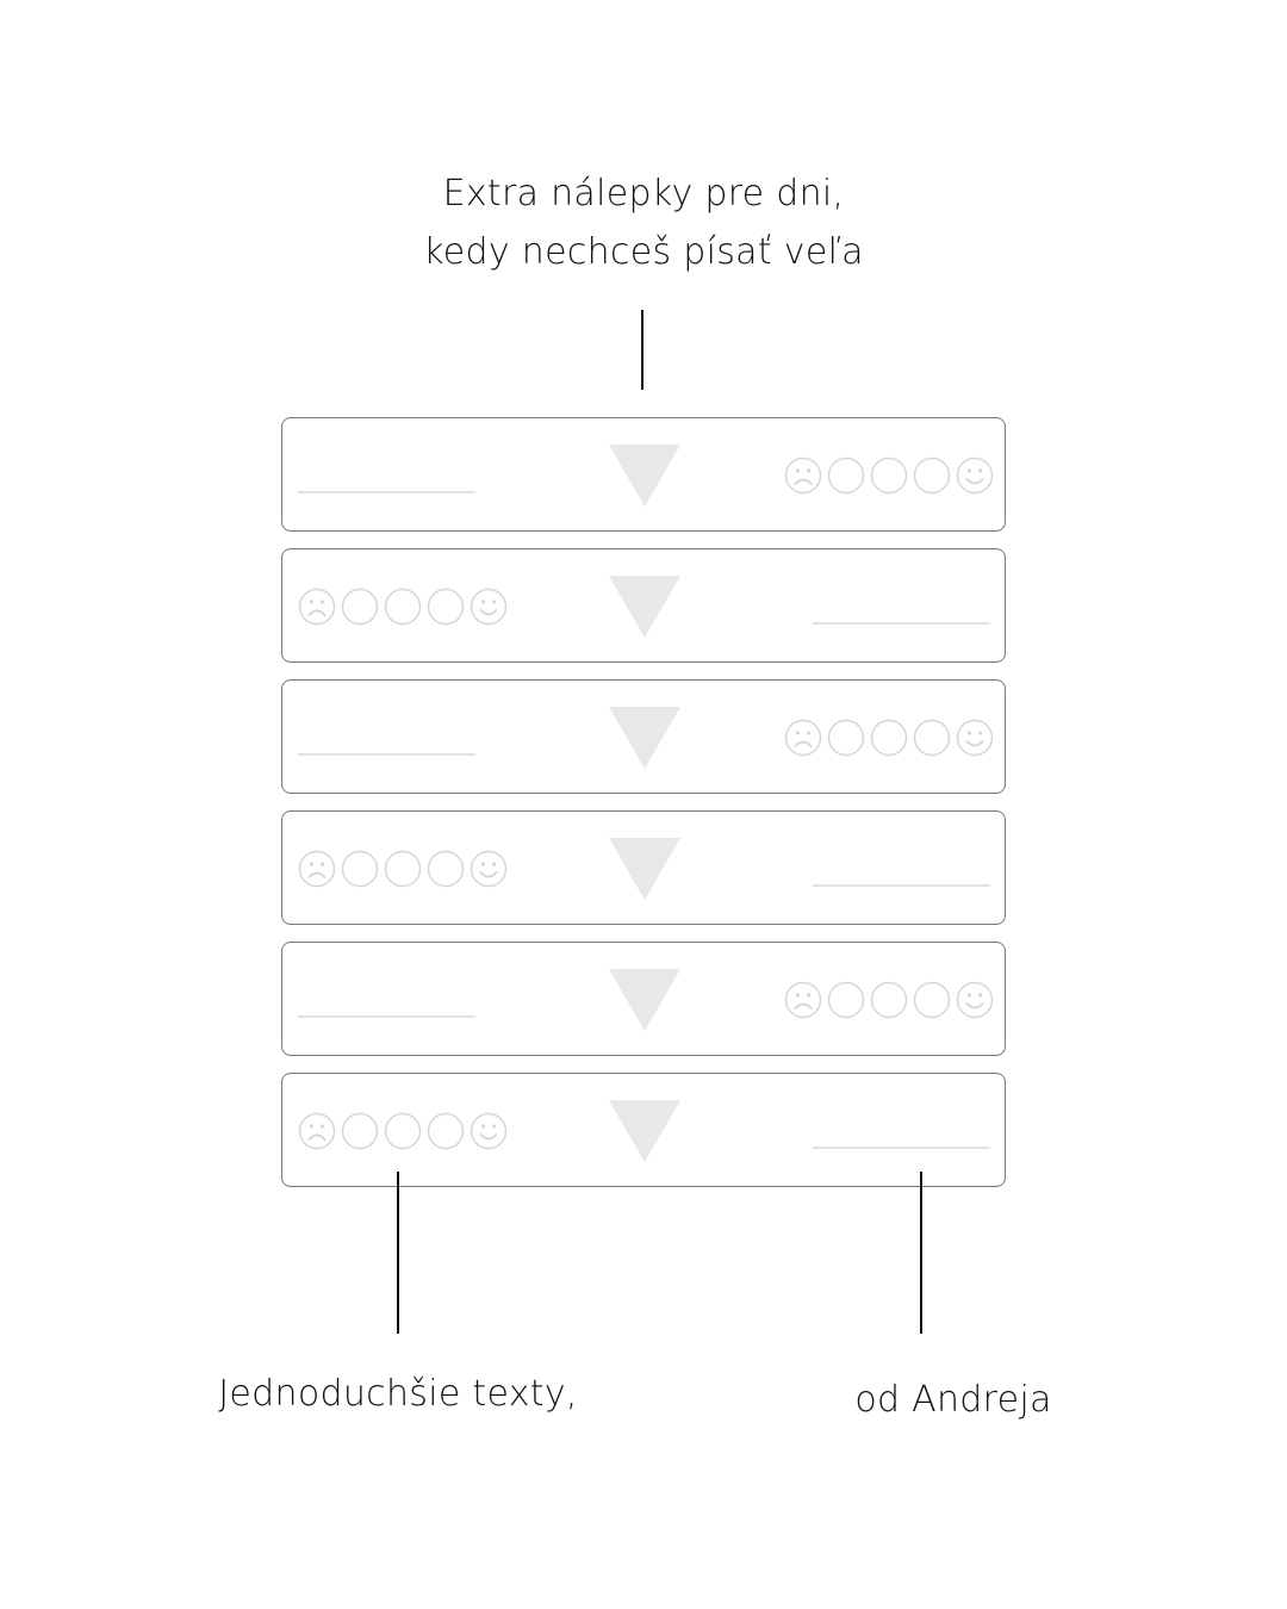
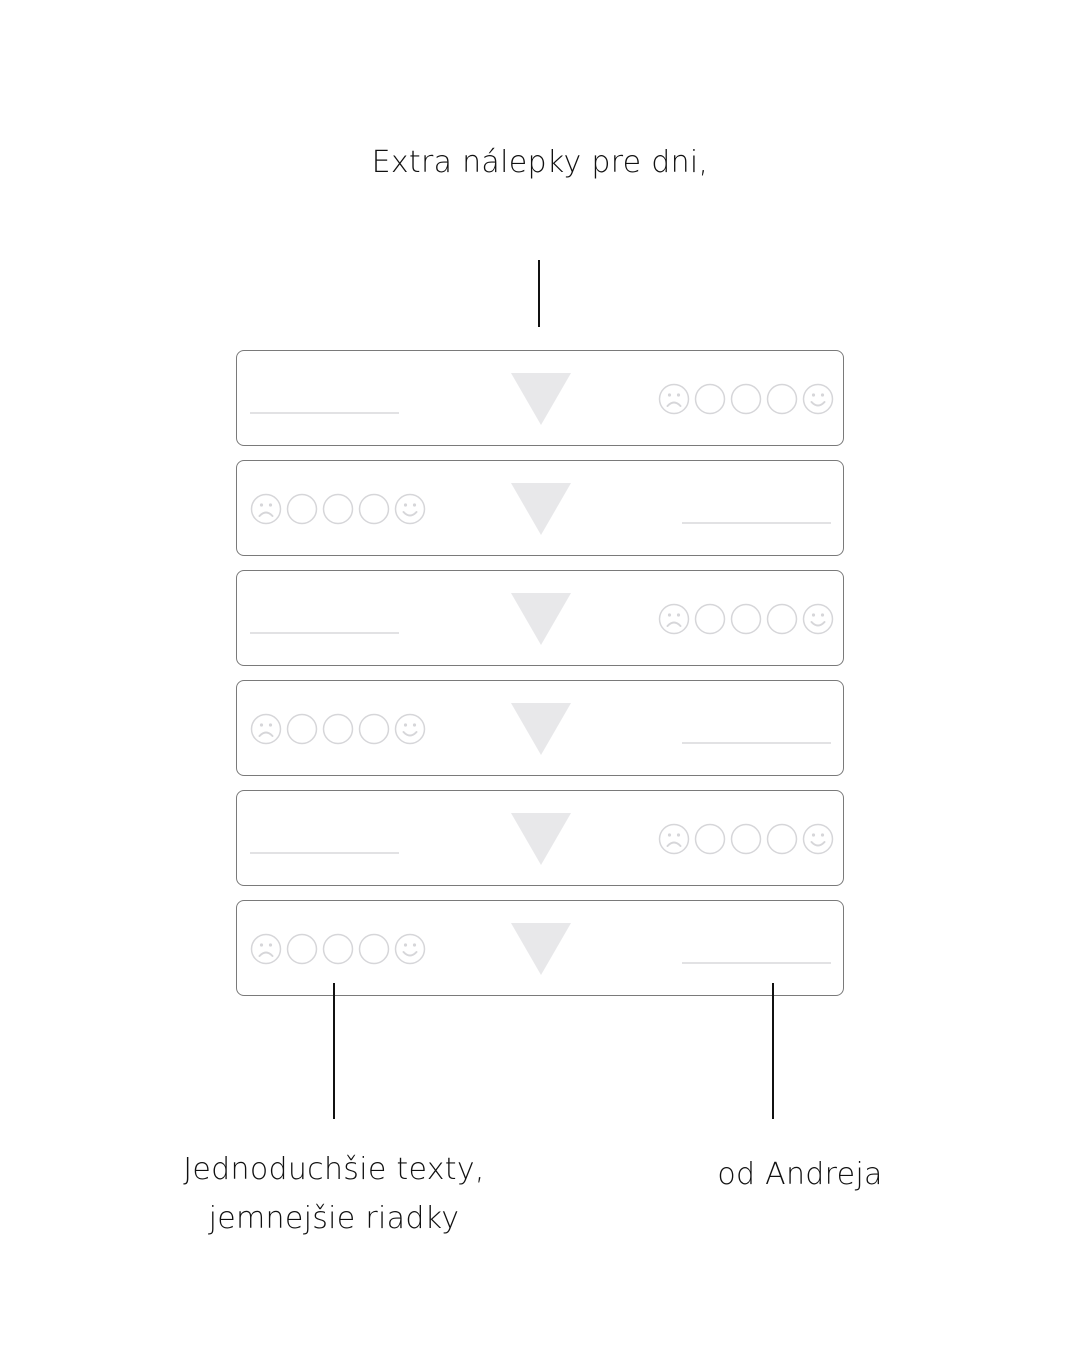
  Extra nálepky pre dni,
- kedy nechceš písať veľa
  Jednoduchšie texty,
+ jemnejšie riadky
  od Andreja
